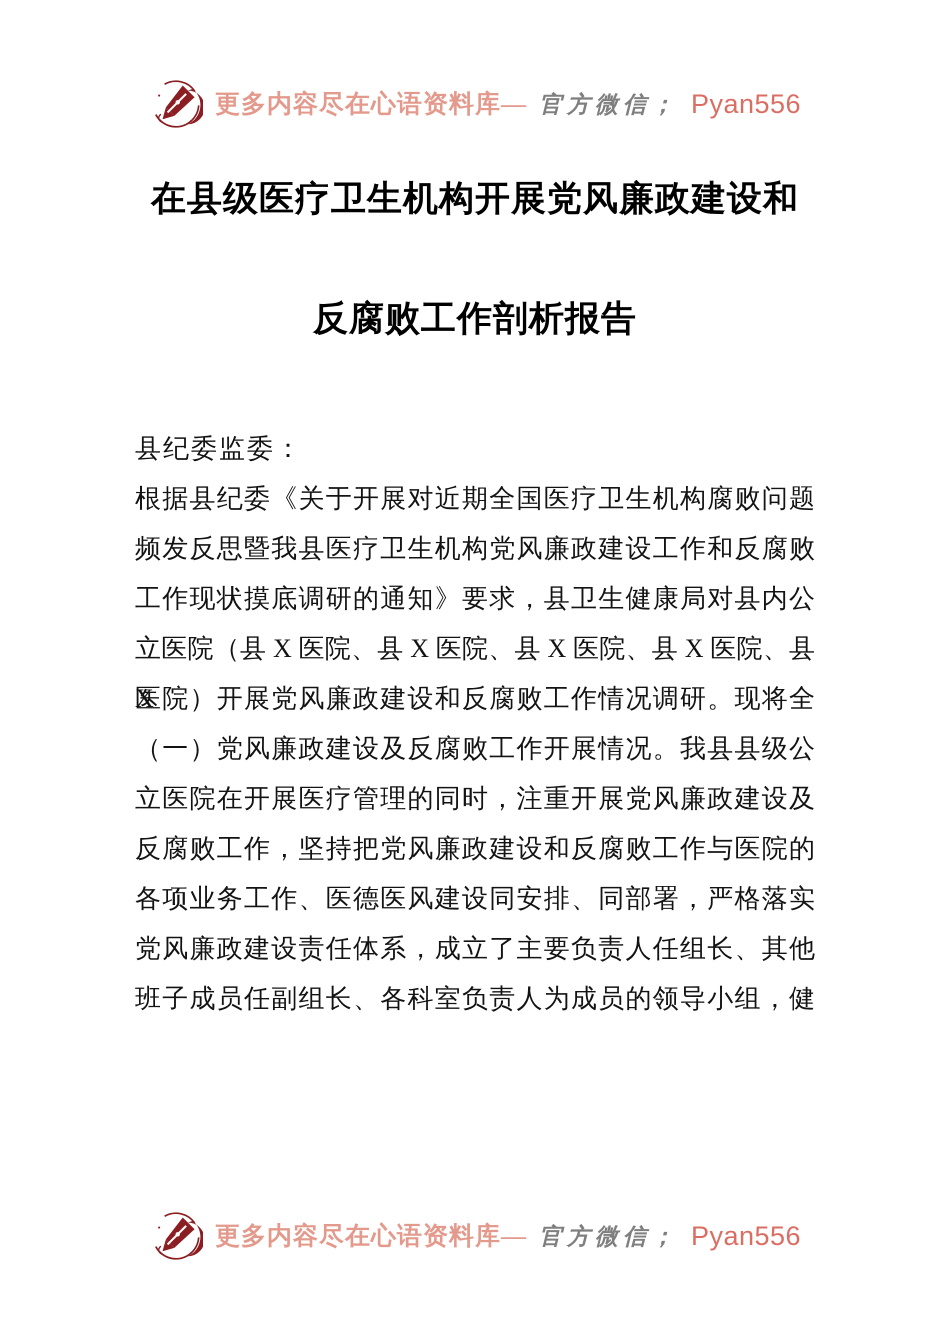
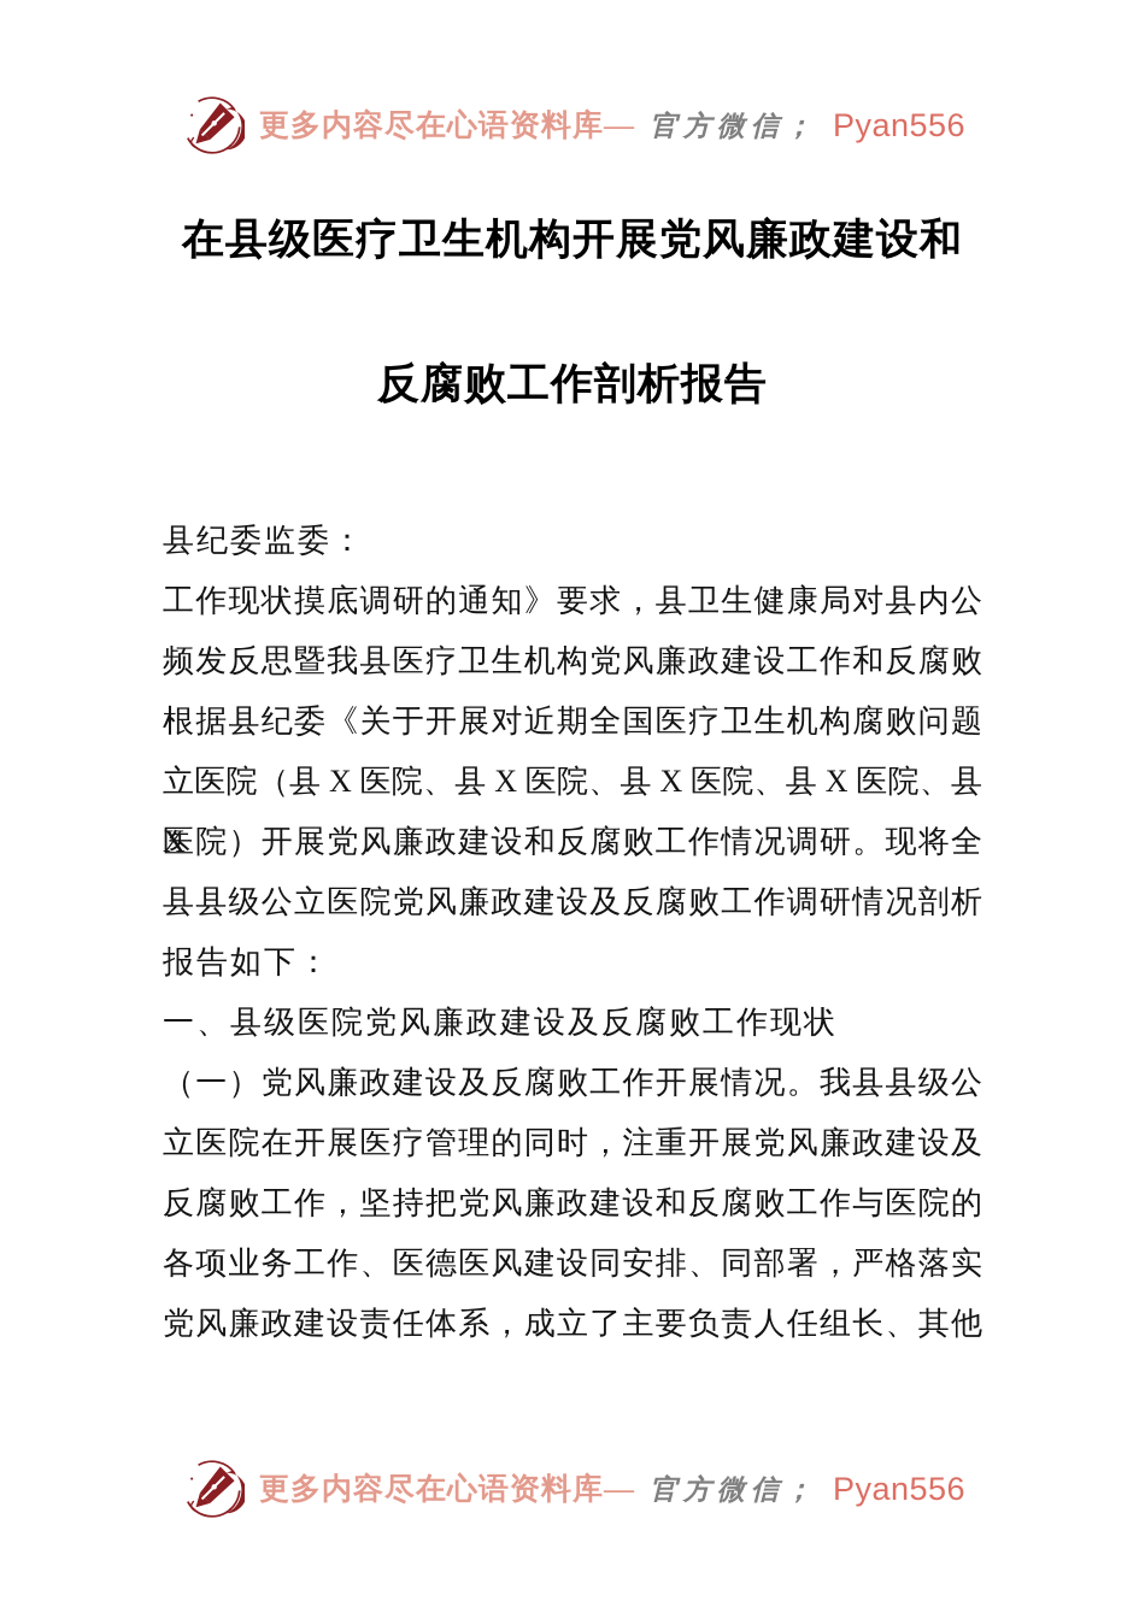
  更多内容尽在心语资料库—
  官方微信；
  Pyan556
  在县级医疗卫生机构开展党风廉政建设和
  反腐败工作剖析报告
  县纪委监委：
- 根据县纪委《关于开展对近期全国医疗卫生机构腐败问题
+ 工作现状摸底调研的通知》要求，县卫生健康局对县内公
  频发反思暨我县医疗卫生机构党风廉政建设工作和反腐败
- 工作现状摸底调研的通知》要求，县卫生健康局对县内公
+ 根据县纪委《关于开展对近期全国医疗卫生机构腐败问题
  立医院（县 X 医院、县 X 医院、县 X 医院、县 X 医院、县 X
  医院）开展党风廉政建设和反腐败工作情况调研。现将全
+ 县县级公立医院党风廉政建设及反腐败工作调研情况剖析
+ 报告如下：
+ 一、县级医院党风廉政建设及反腐败工作现状
  （一）党风廉政建设及反腐败工作开展情况。我县县级公
  立医院在开展医疗管理的同时，注重开展党风廉政建设及
  反腐败工作，坚持把党风廉政建设和反腐败工作与医院的
  各项业务工作、医德医风建设同安排、同部署，严格落实
  党风廉政建设责任体系，成立了主要负责人任组长、其他
- 班子成员任副组长、各科室负责人为成员的领导小组，健
  更多内容尽在心语资料库—
  官方微信；
  Pyan556
